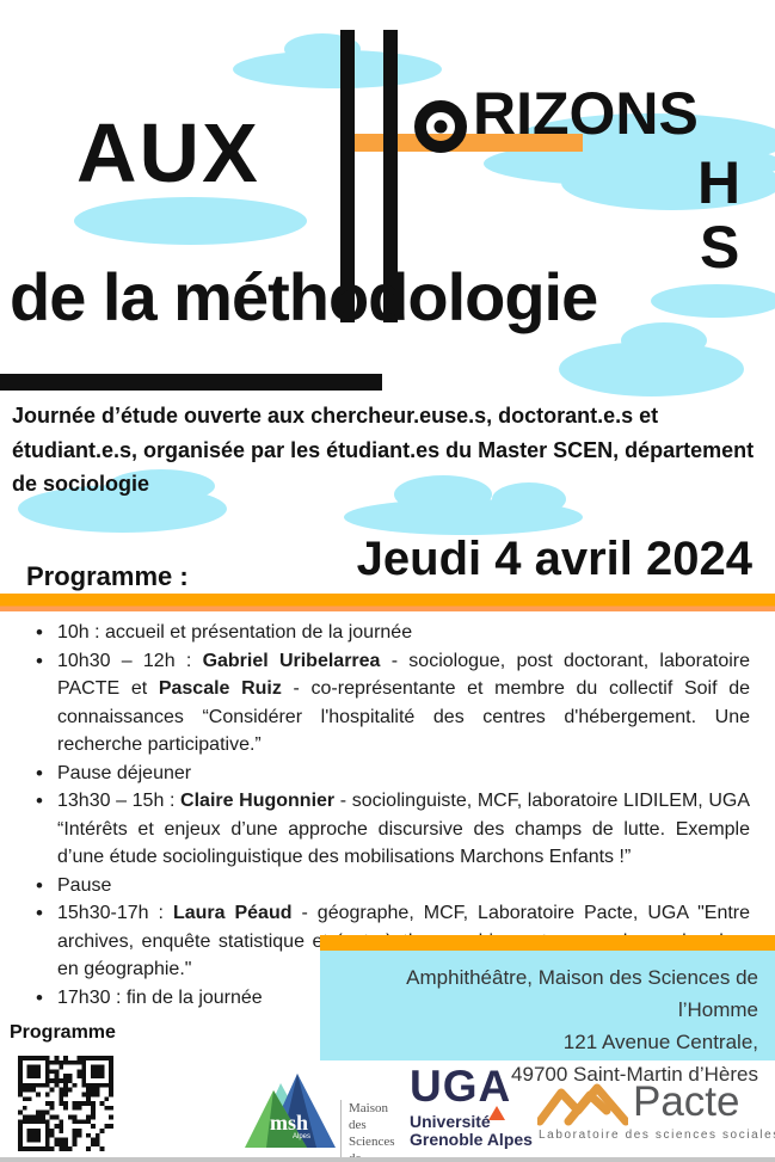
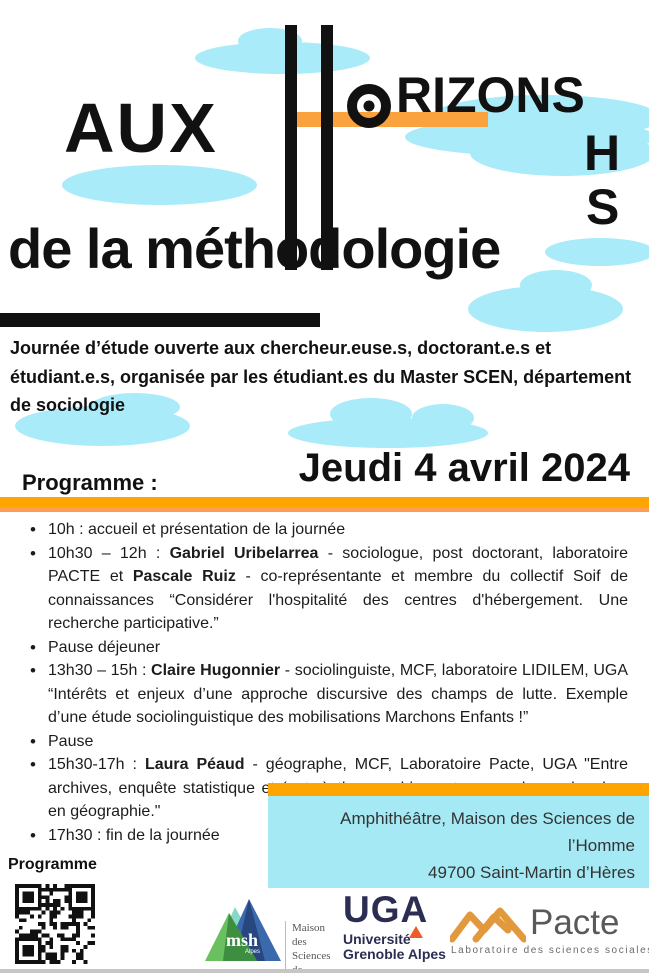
  AUX
  RIZONS
  H
  S
  de la méthodologie
  Journée d’étude ouverte aux chercheur.euse.s, doctorant.e.s et étudiant.e.s, organisée par les étudiant.es du Master SCEN, département de sociologie
  Jeudi 4 avril 2024
  Programme :
  10h : accueil et présentation de la journée
  10h30 – 12h : Gabriel Uribelarrea - sociologue, post doctorant, laboratoire PACTE et Pascale Ruiz - co-représentante et membre du collectif Soif de connaissances “Considérer l'hospitalité des centres d'hébergement. Une recherche participative.”
  Pause déjeuner
  13h30 – 15h : Claire Hugonnier - sociolinguiste, MCF, laboratoire LIDILEM, UGA “Intérêts et enjeux d’une approche discursive des champs de lutte. Exemple d’une étude sociolinguistique des mobilisations Marchons Enfants !”
  Pause
  15h30-17h : Laura Péaud - géographe, MCF, Laboratoire Pacte, UGA "Entre archives, enquête statistique e en géographie."
  17h30 : fin de la journée
  Amphithéâtre, Maison des Sciences de l’Homme
- 121 Avenue Centrale,
  49700 Saint-Martin d’Hères
  Programme
  msh
  Maison
  des Sciences
  UGA
  Université
  Grenoble Alpes
  Pacte
  Laboratoire des sciences sociale
